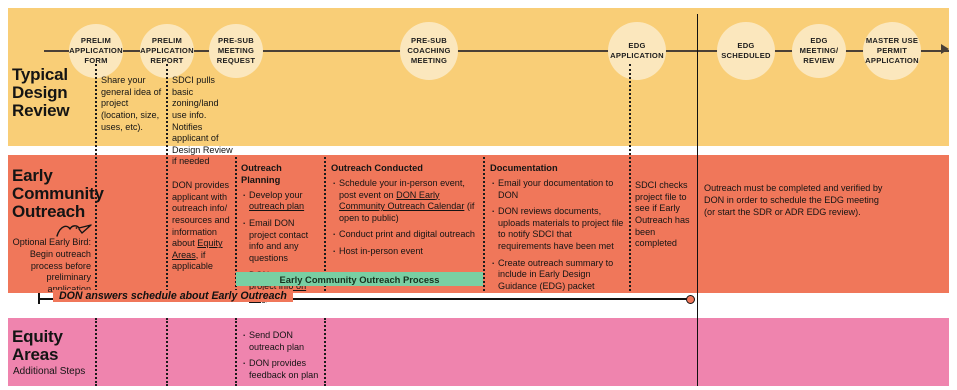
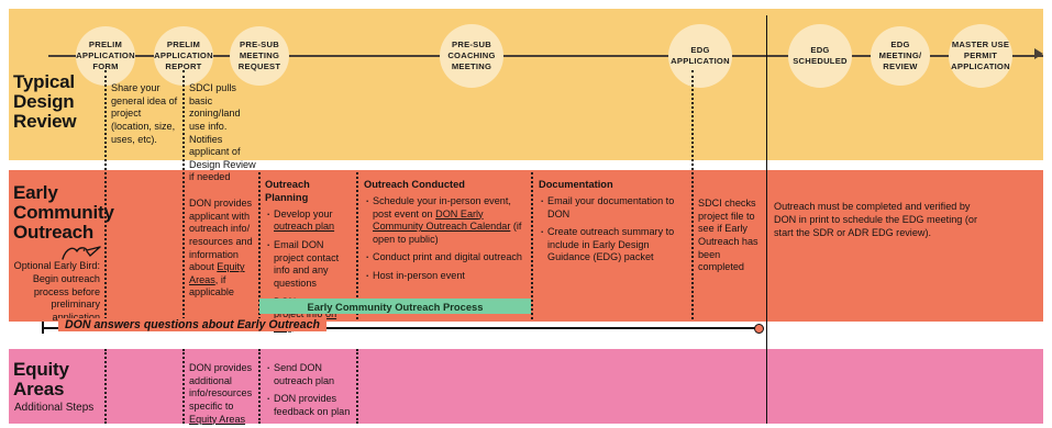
  PRELIM
  APPLICATION
  FORM
  PRELIM
  APPLICATION
  REPORT
  PRE-SUB
  MEETING
  REQUEST
  PRE-SUB
  COACHING
  MEETING
  EDG
  APPLICATION
  EDG
  SCHEDULED
  EDG
  MEETING/
  REVIEW
  MASTER USE
  PERMIT
  APPLICATION
  Typical
  Design
  Review
  Early
  Community
  Outreach
  Equity
  Areas
  Additional Steps
  Share your general idea of project (location, size, uses, etc).
  SDCI pulls basic zoning/land use info. Notifies applicant of Design Review if needed
  Optional Early Bird: Begin outreach process before preliminary a
  DON provides applicant with outreach info/ resources and information about Equity Areas, if applicable
  Outreach Planning
  Develop your outreach plan
  Email DON project contact info and any questions
  Outreach Conducted
  Schedule your in-person event, post event on DON Early Community Outreach Calendar (if open to public)
  Conduct print and digital outreach
  Host in-person event
  Documentation
  Email your documentation to DON
- DON reviews documents, uploads materials to project file to notify SDCI that requirements have been met
  Create outreach summary to include in Early Design Guidance (EDG) packet
  SDCI checks project file to see if Early Outreach has been completed
  Early Community Outreach Process
- Outreach must be completed and verified by DON in order to schedule the EDG meeting (or start the SDR or ADR EDG review).
+ Outreach must be completed and verified by DON in print to schedule the EDG meeting (or start the SDR or ADR EDG review).
- DON answers schedule about Early Outreach
+ DON answers questions about Early Outreach
+ DON provides additional info/resources specific to Equity Areas
  Send DON outreach plan
  DON provides feedback on plan
